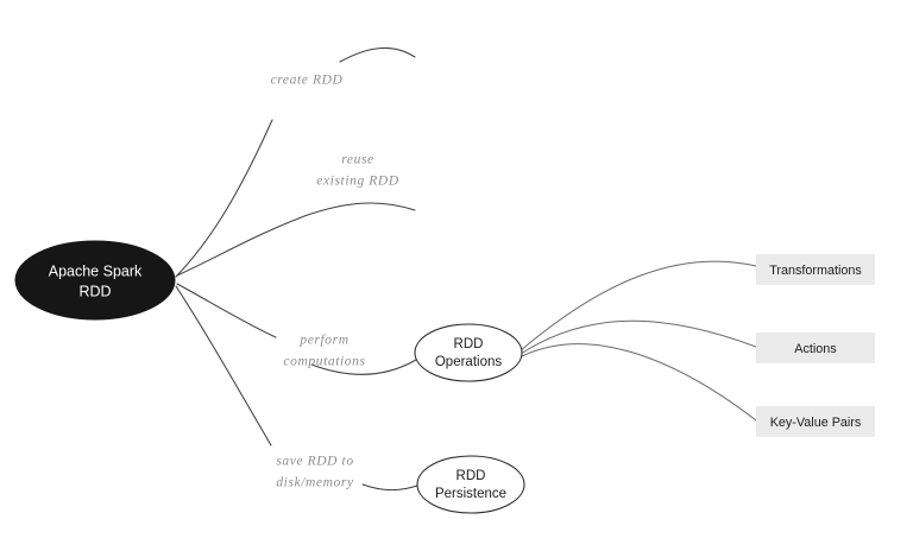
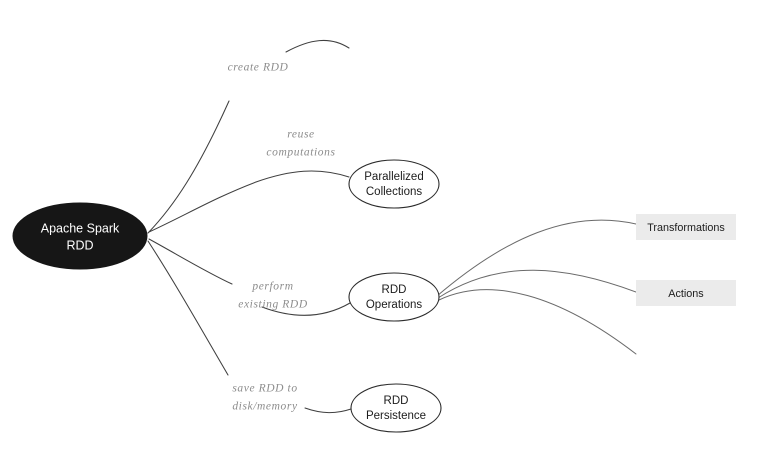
  Apache Spark
  RDD
+ Parallelized
+ Collections
  RDD
  Operations
  RDD
  Persistence
  create RDD
  reuse
- existing RDD
+ computations
  perform
- computations
+ existing RDD
  save RDD to
  disk/memory
  Transformations
  Actions
- Key-Value Pairs
